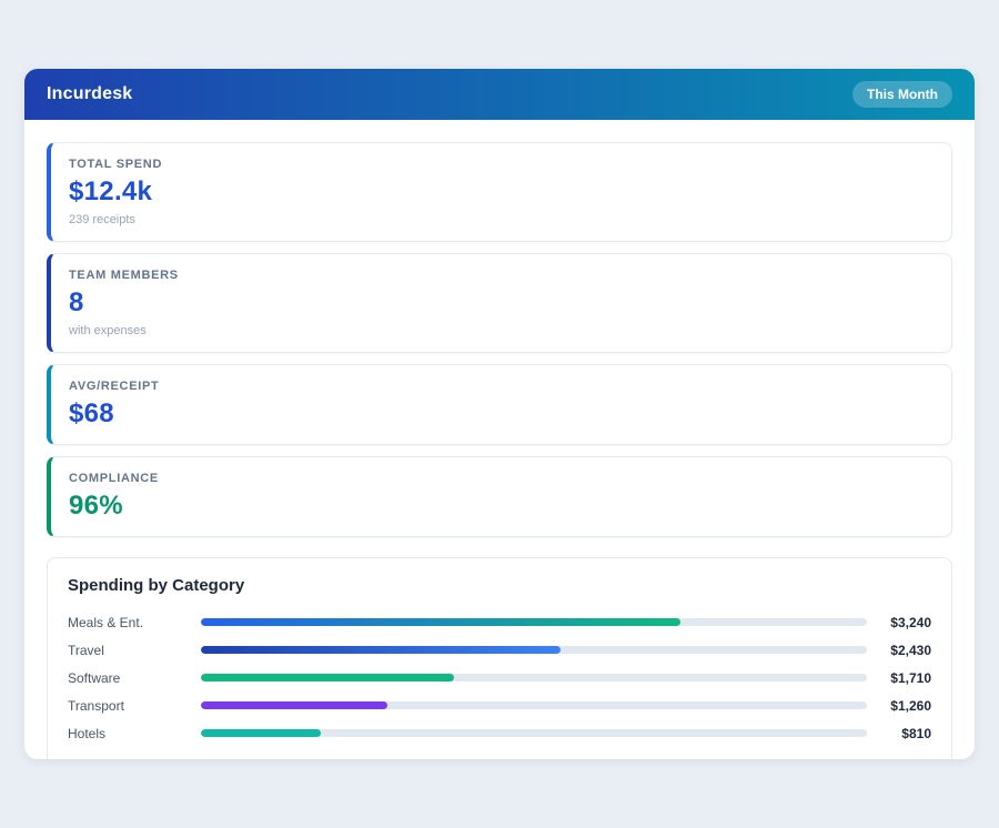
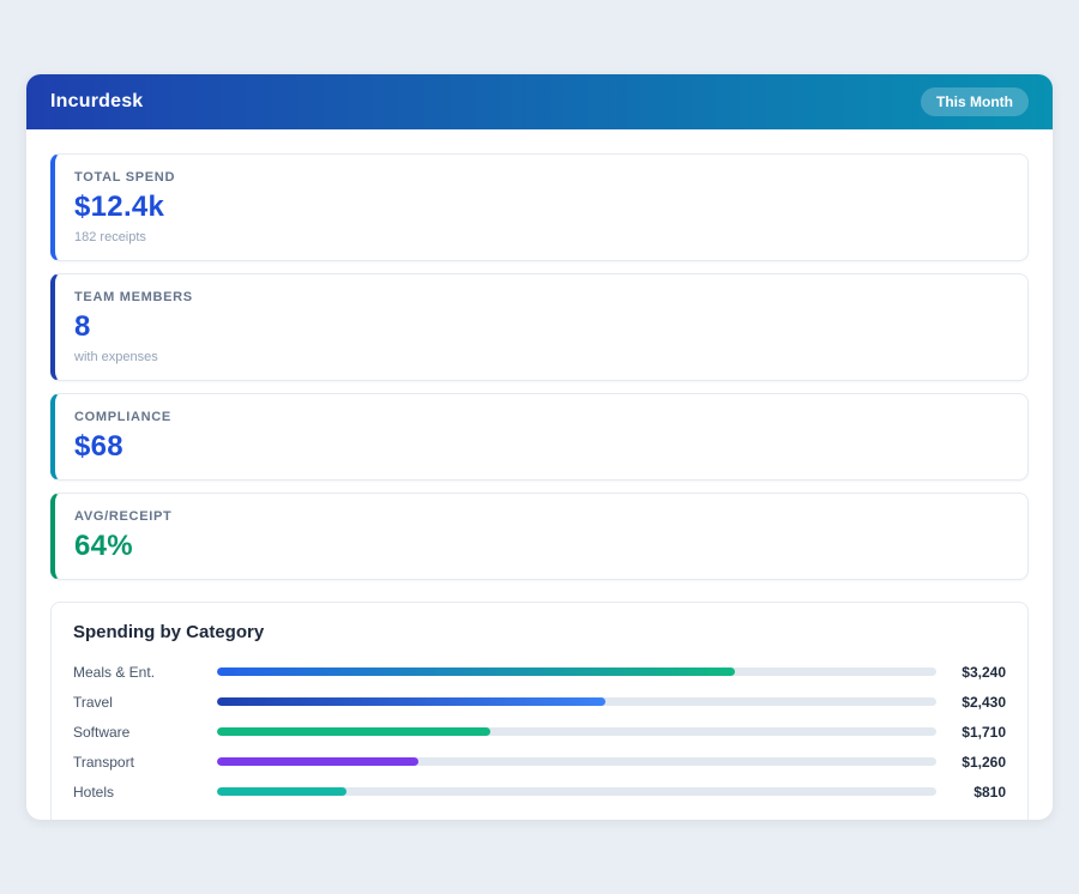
  Incurdesk
  This Month
  TOTAL SPEND
  $12.4k
- 239 receipts
+ 182 receipts
  TEAM MEMBERS
  8
  with expenses
- AVG/RECEIPT
+ COMPLIANCE
  $68
- COMPLIANCE
+ AVG/RECEIPT
- 96%
+ 64%
  Spending by Category
  Meals & Ent.
  $3,240
  Travel
  $2,430
  Software
  $1,710
  Transport
  $1,260
  Hotels
  $810
